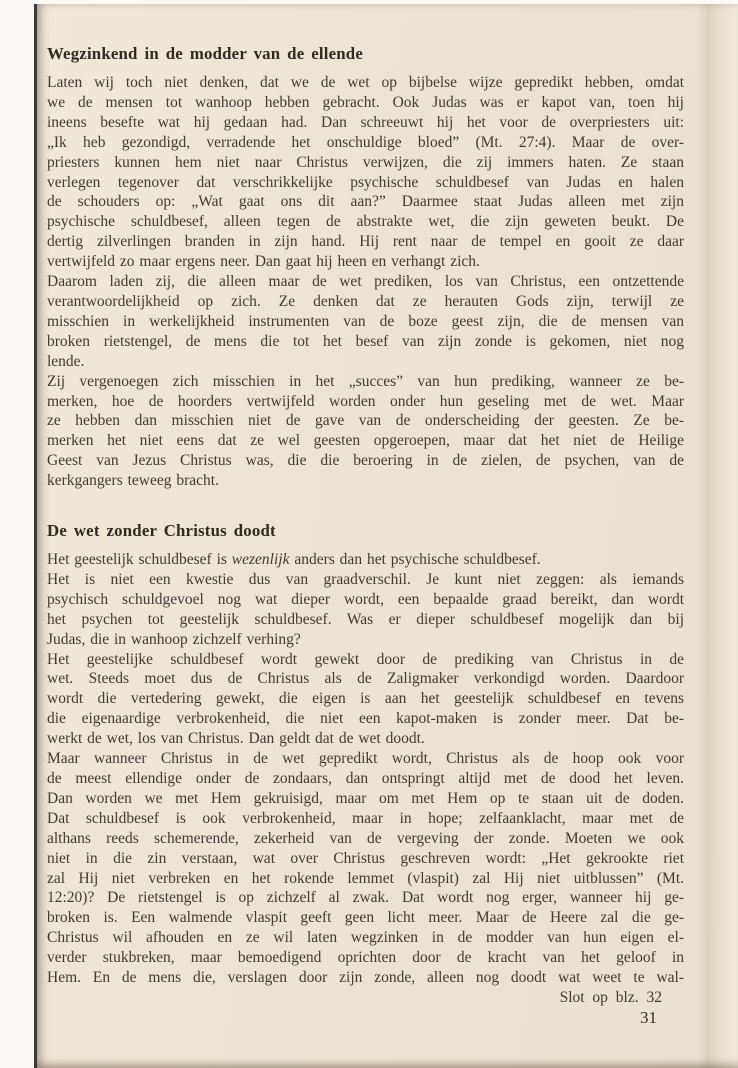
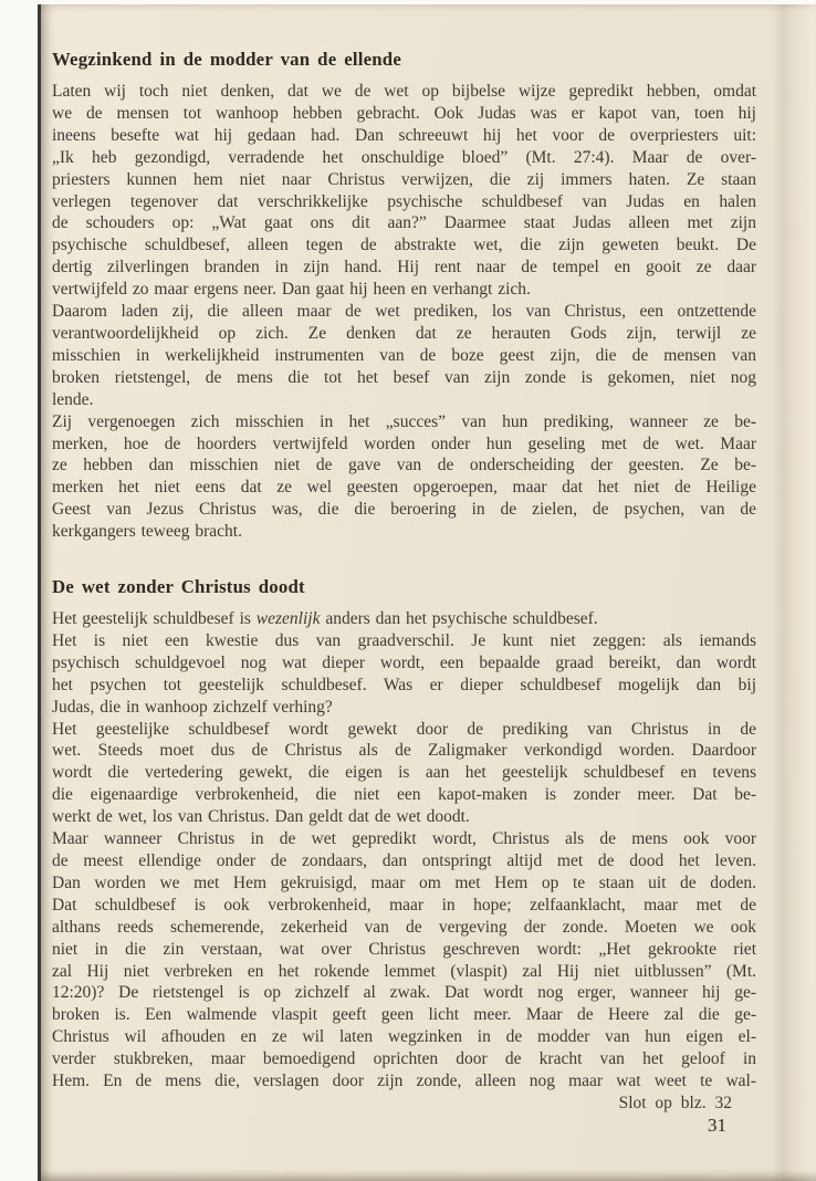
  Wegzinkend in de modder van de ellende
  Laten wij toch niet denken, dat we de wet op bijbelse wijze gepredikt hebben, omdat
  we de mensen tot wanhoop hebben gebracht. Ook Judas was er kapot van, toen hij
  ineens besefte wat hij gedaan had. Dan schreeuwt hij het voor de overpriesters uit:
  „Ik heb gezondigd, verradende het onschuldige bloed” (Mt. 27:4). Maar de over-
  priesters kunnen hem niet naar Christus verwijzen, die zij immers haten. Ze staan
  verlegen tegenover dat verschrikkelijke psychische schuldbesef van Judas en halen
  de schouders op: „Wat gaat ons dit aan?” Daarmee staat Judas alleen met zijn
  psychische schuldbesef, alleen tegen de abstrakte wet, die zijn geweten beukt. De
  dertig zilverlingen branden in zijn hand. Hij rent naar de tempel en gooit ze daar
  vertwijfeld zo maar ergens neer. Dan gaat hij heen en verhangt zich.
  Daarom laden zij, die alleen maar de wet prediken, los van Christus, een ontzettende
  verantwoordelijkheid op zich. Ze denken dat ze herauten Gods zijn, terwijl ze
  misschien in werkelijkheid instrumenten van de boze geest zijn, die de mensen van
  broken rietstengel, de mens die tot het besef van zijn zonde is gekomen, niet nog
  lende.
  Zij vergenoegen zich misschien in het „succes” van hun prediking, wanneer ze be-
  merken, hoe de hoorders vertwijfeld worden onder hun geseling met de wet. Maar
  ze hebben dan misschien niet de gave van de onderscheiding der geesten. Ze be-
  merken het niet eens dat ze wel geesten opgeroepen, maar dat het niet de Heilige
  Geest van Jezus Christus was, die die beroering in de zielen, de psychen, van de
  kerkgangers teweeg bracht.
  De wet zonder Christus doodt
  Het geestelijk schuldbesef is wezenlijk anders dan het psychische schuldbesef.
  Het is niet een kwestie dus van graadverschil. Je kunt niet zeggen: als iemands
  psychisch schuldgevoel nog wat dieper wordt, een bepaalde graad bereikt, dan wordt
  het psychen tot geestelijk schuldbesef. Was er dieper schuldbesef mogelijk dan bij
  Judas, die in wanhoop zichzelf verhing?
  Het geestelijke schuldbesef wordt gewekt door de prediking van Christus in de
  wet. Steeds moet dus de Christus als de Zaligmaker verkondigd worden. Daardoor
  wordt die vertedering gewekt, die eigen is aan het geestelijk schuldbesef en tevens
  die eigenaardige verbrokenheid, die niet een kapot-maken is zonder meer. Dat be-
  werkt de wet, los van Christus. Dan geldt dat de wet doodt.
- Maar wanneer Christus in de wet gepredikt wordt, Christus als de hoop ook voor
+ Maar wanneer Christus in de wet gepredikt wordt, Christus als de mens ook voor
  de meest ellendige onder de zondaars, dan ontspringt altijd met de dood het leven.
  Dan worden we met Hem gekruisigd, maar om met Hem op te staan uit de doden.
  Dat schuldbesef is ook verbrokenheid, maar in hope; zelfaanklacht, maar met de
  althans reeds schemerende, zekerheid van de vergeving der zonde. Moeten we ook
  niet in die zin verstaan, wat over Christus geschreven wordt: „Het gekrookte riet
  zal Hij niet verbreken en het rokende lemmet (vlaspit) zal Hij niet uitblussen” (Mt.
  12:20)? De rietstengel is op zichzelf al zwak. Dat wordt nog erger, wanneer hij ge-
  broken is. Een walmende vlaspit geeft geen licht meer. Maar de Heere zal die ge-
  Christus wil afhouden en ze wil laten wegzinken in de modder van hun eigen el-
  verder stukbreken, maar bemoedigend oprichten door de kracht van het geloof in
- Hem. En de mens die, verslagen door zijn zonde, alleen nog doodt wat weet te wal-
+ Hem. En de mens die, verslagen door zijn zonde, alleen nog maar wat weet te wal-
  Slot op blz. 32
  31
